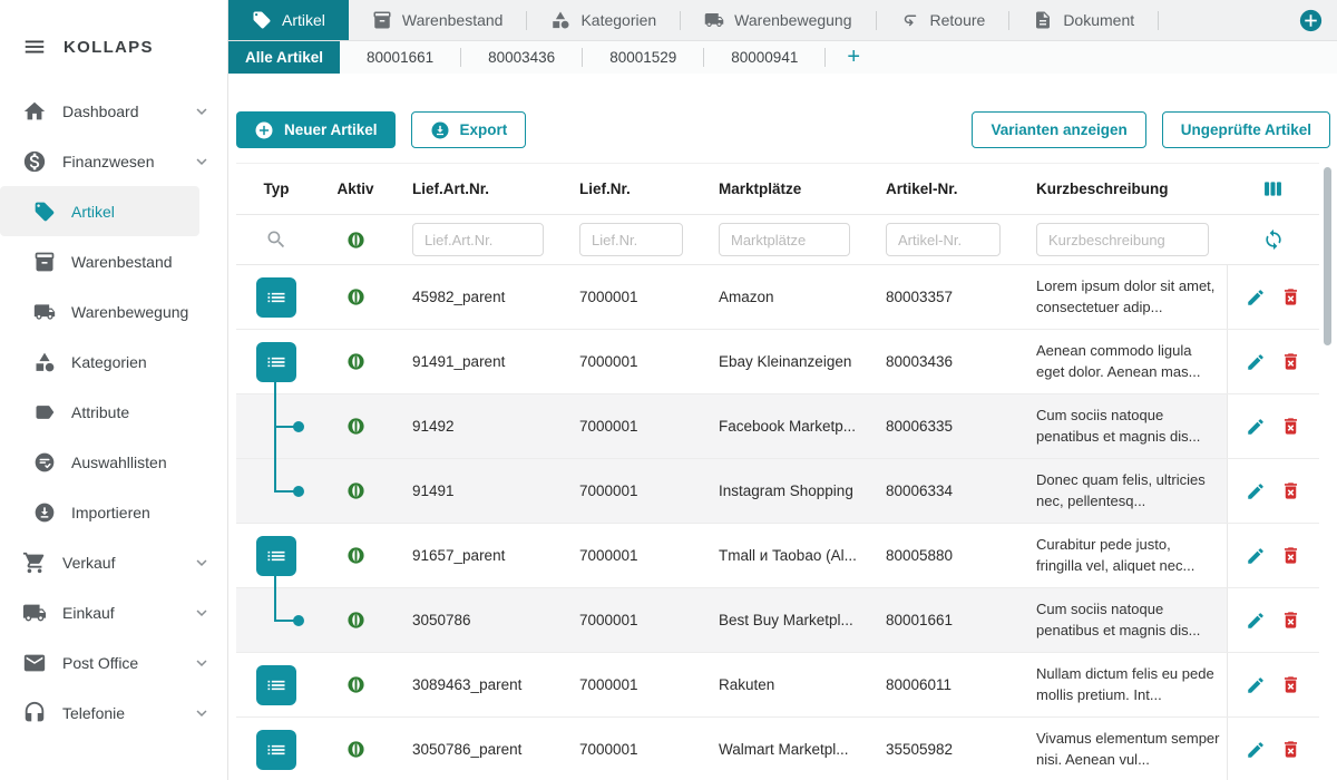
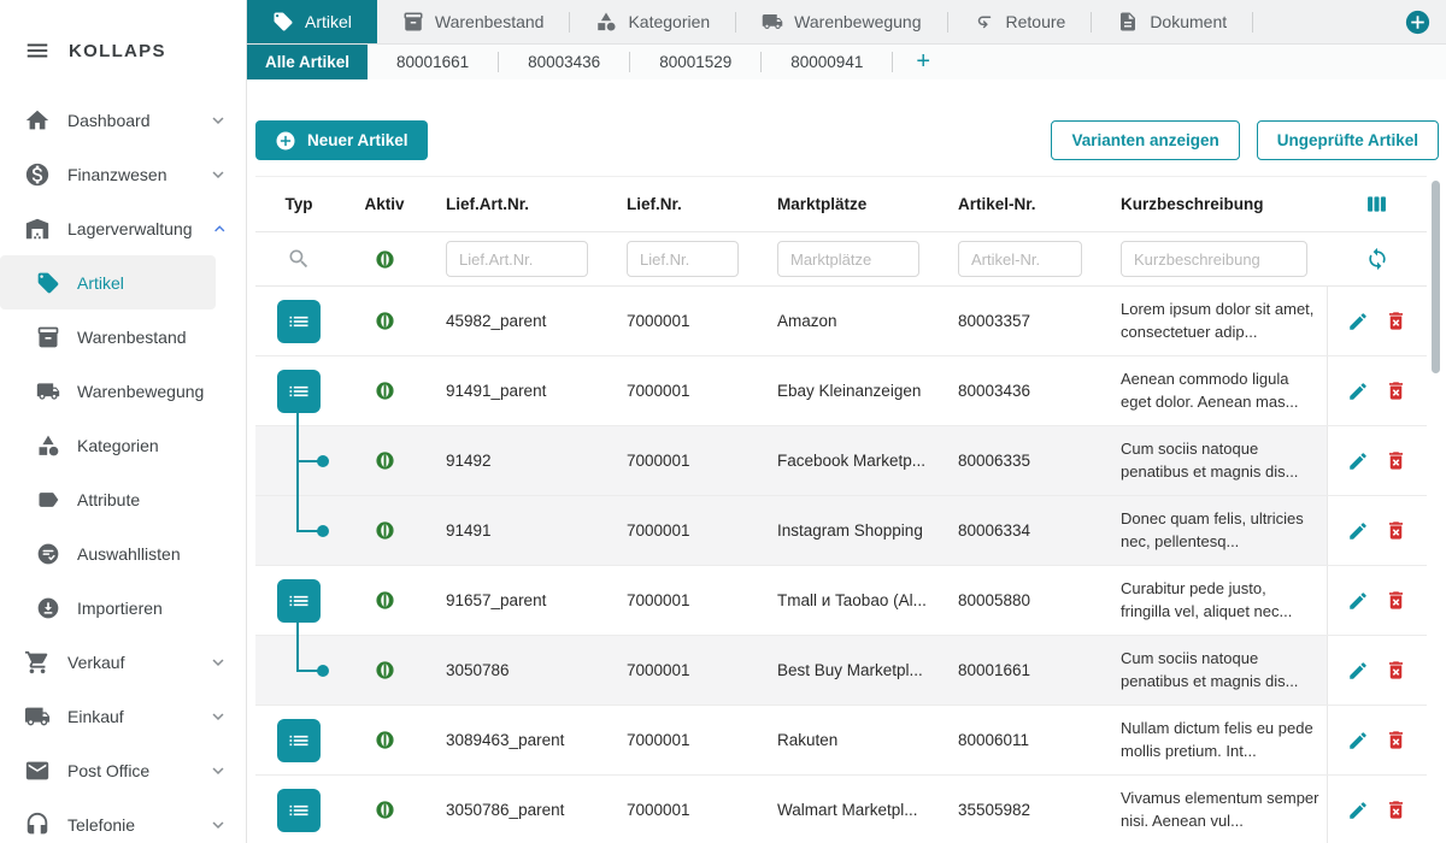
  KOLLAPS
  Dashboard
  Finanzwesen
+ Lagerverwaltung
  Artikel
  Warenbestand
  Warenbewegung
  Kategorien
  Attribute
  Auswahllisten
  Importieren
  Verkauf
  Einkauf
  Post Office
  Telefonie
  Artikel
  Warenbestand
  Kategorien
  Warenbewegung
  Retoure
  Dokument
  Alle Artikel
  80001661
  80003436
  80001529
  80000941
  +
  Neuer Artikel
- Export
  Varianten anzeigen
  Ungeprüfte Artikel
  Typ
  Aktiv
  Lief.Art.Nr.
  Lief.Nr.
  Marktplätze
  Artikel-Nr.
  Kurzbeschreibung
  Lief.Art.Nr.
  Lief.Nr.
  Marktplätze
  Artikel-Nr.
  Kurzbeschreibung
  45982_parent
  7000001
  Amazon
  80003357
  Lorem ipsum dolor sit amet, consectetuer adip...
  91491_parent
  7000001
  Ebay Kleinanzeigen
  80003436
  Aenean commodo ligula eget dolor. Aenean mas...
  91492
  7000001
  Facebook Marketp...
  80006335
  Cum sociis natoque penatibus et magnis dis...
  91491
  7000001
  Instagram Shopping
  80006334
  Donec quam felis, ultricies nec, pellentesq...
  91657_parent
  7000001
  Tmall и Taobao (Al...
  80005880
  Curabitur pede justo, fringilla vel, aliquet nec...
  3050786
  7000001
  Best Buy Marketpl...
  80001661
  Cum sociis natoque penatibus et magnis dis...
  3089463_parent
  7000001
  Rakuten
  80006011
  Nullam dictum felis eu pede mollis pretium. Int...
  3050786_parent
  7000001
  Walmart Marketpl...
  35505982
  Vivamus elementum semper nisi. Aenean vul...
